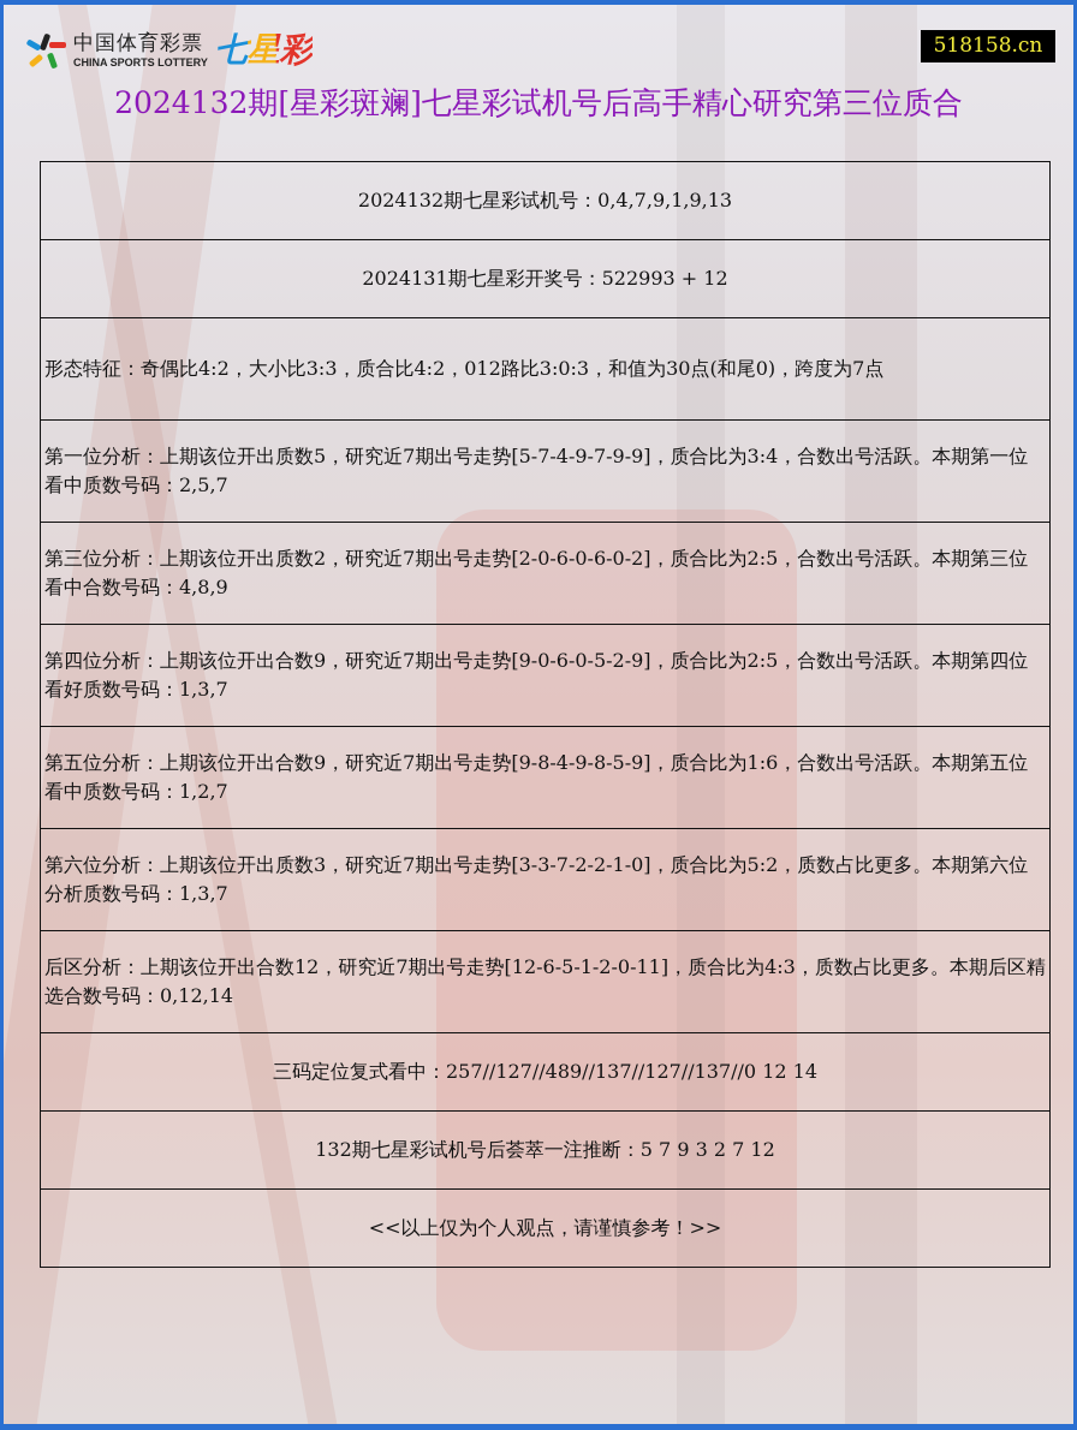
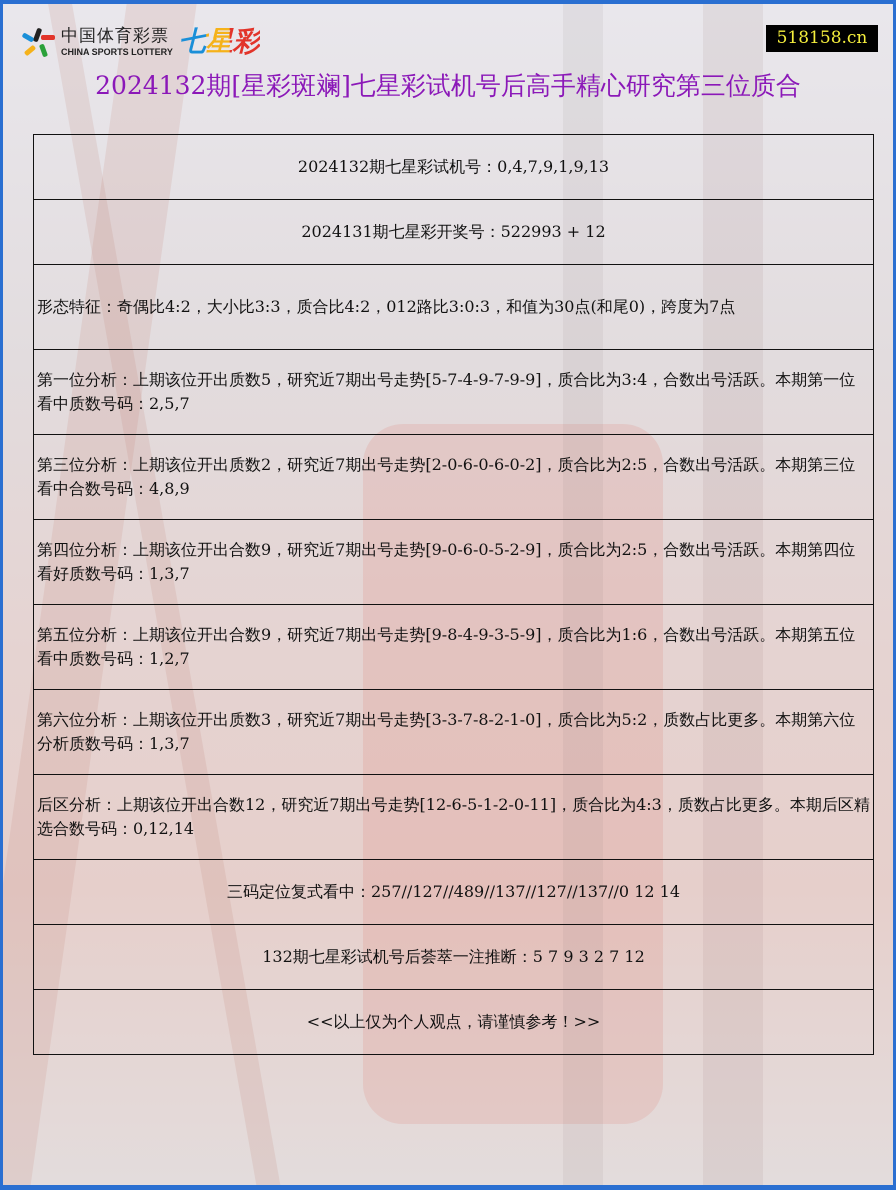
  中国体育彩票
  CHINA SPORTS LOTTERY
  七星彩
  518158.cn
  2024132期[星彩斑斓]七星彩试机号后高手精心研究第三位质合
  2024132期七星彩试机号：0,4,7,9,1,9,13
  2024131期七星彩开奖号：522993 + 12
  形态特征：奇偶比4:2，大小比3:3，质合比4:2，012路比3:0:3，和值为30点(和尾0)，跨度为7点
  第一位分析：上期该位开出质数5，研究近7期出号走势[5-7-4-9-7-9-9]，质合比为3:4，合数出号活跃。本期第一位看中质数号码：2,5,7
  第三位分析：上期该位开出质数2，研究近7期出号走势[2-0-6-0-6-0-2]，质合比为2:5，合数出号活跃。本期第三位看中合数号码：4,8,9
  第四位分析：上期该位开出合数9，研究近7期出号走势[9-0-6-0-5-2-9]，质合比为2:5，合数出号活跃。本期第四位看好质数号码：1,3,7
- 第五位分析：上期该位开出合数9，研究近7期出号走势[9-8-4-9-8-5-9]，质合比为1:6，合数出号活跃。本期第五位看中质数号码：1,2,7
+ 第五位分析：上期该位开出合数9，研究近7期出号走势[9-8-4-9-3-5-9]，质合比为1:6，合数出号活跃。本期第五位看中质数号码：1,2,7
- 第六位分析：上期该位开出质数3，研究近7期出号走势[3-3-7-2-2-1-0]，质合比为5:2，质数占比更多。本期第六位分析质数号码：1,3,7
+ 第六位分析：上期该位开出质数3，研究近7期出号走势[3-3-7-8-2-1-0]，质合比为5:2，质数占比更多。本期第六位分析质数号码：1,3,7
  后区分析：上期该位开出合数12，研究近7期出号走势[12-6-5-1-2-0-11]，质合比为4:3，质数占比更多。本期后区精选合数号码：0,12,14
  三码定位复式看中：257//127//489//137//127//137//0 12 14
  132期七星彩试机号后荟萃一注推断：5 7 9 3 2 7 12
  <<以上仅为个人观点，请谨慎参考！>>
